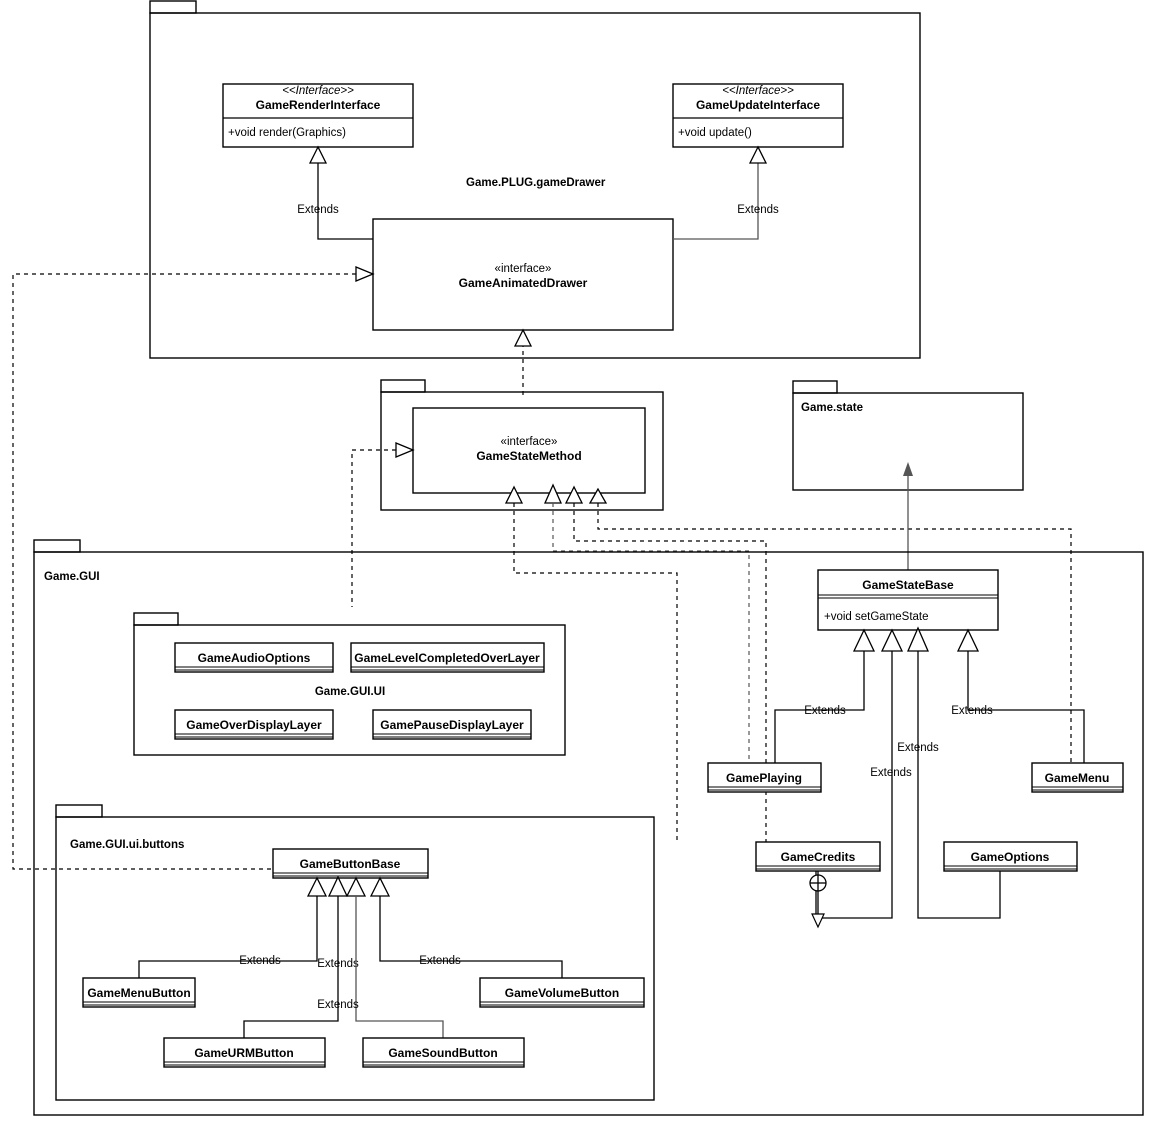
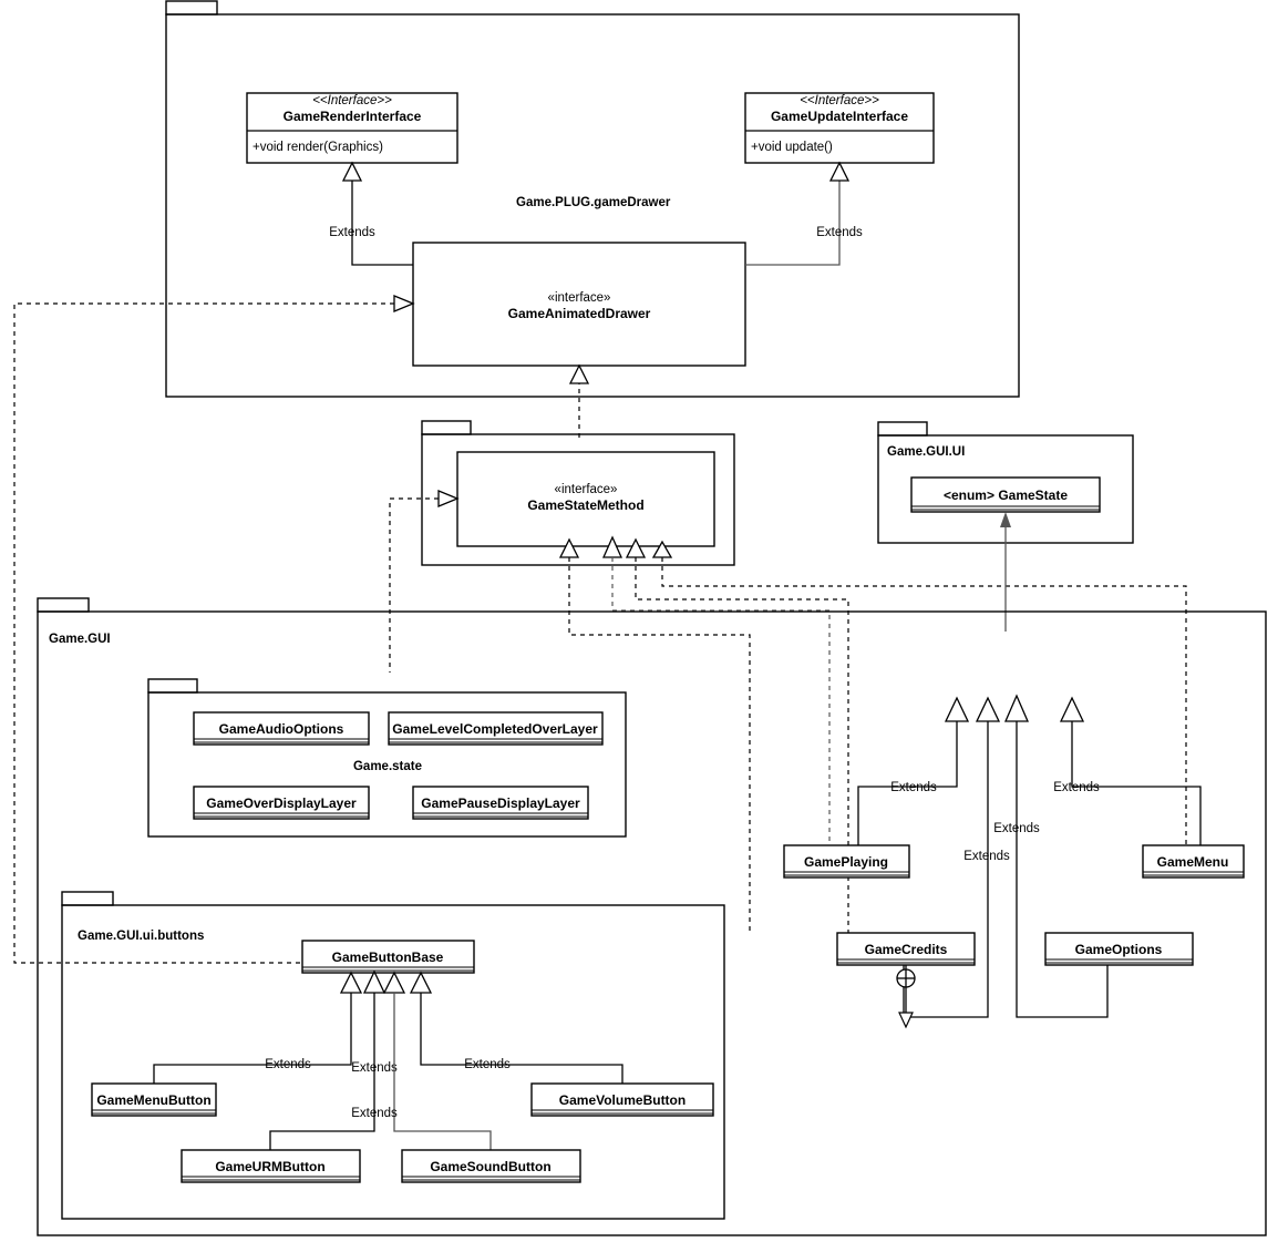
  Game.PLUG.gameDrawer
  <<Interface>>
  GameRenderInterface
  +void render(Graphics)
  <<Interface>>
  GameUpdateInterface
  +void update()
  «interface»
  GameAnimatedDrawer
  Extends
  Extends
  «interface»
  GameStateMethod
- Game.state
+ Game.GUI.UI
+ <enum> GameState
  Game.GUI
- Game.GUI.UI
+ Game.state
  GameAudioOptions
  GameLevelCompletedOverLayer
  GameOverDisplayLayer
  GamePauseDisplayLayer
  Game.GUI.ui.buttons
  GameButtonBase
  Extends
  Extends
  Extend
  Extends
  GameMenuButton
  GameVolumeButton
  GameURMButton
  GameSoundButton
- GameStateBase
- +void setGameState
  Extends
  Extends
  Extends
  Extends
  GamePlaying
  GameMenu
  GameCredits
  GameOptions
